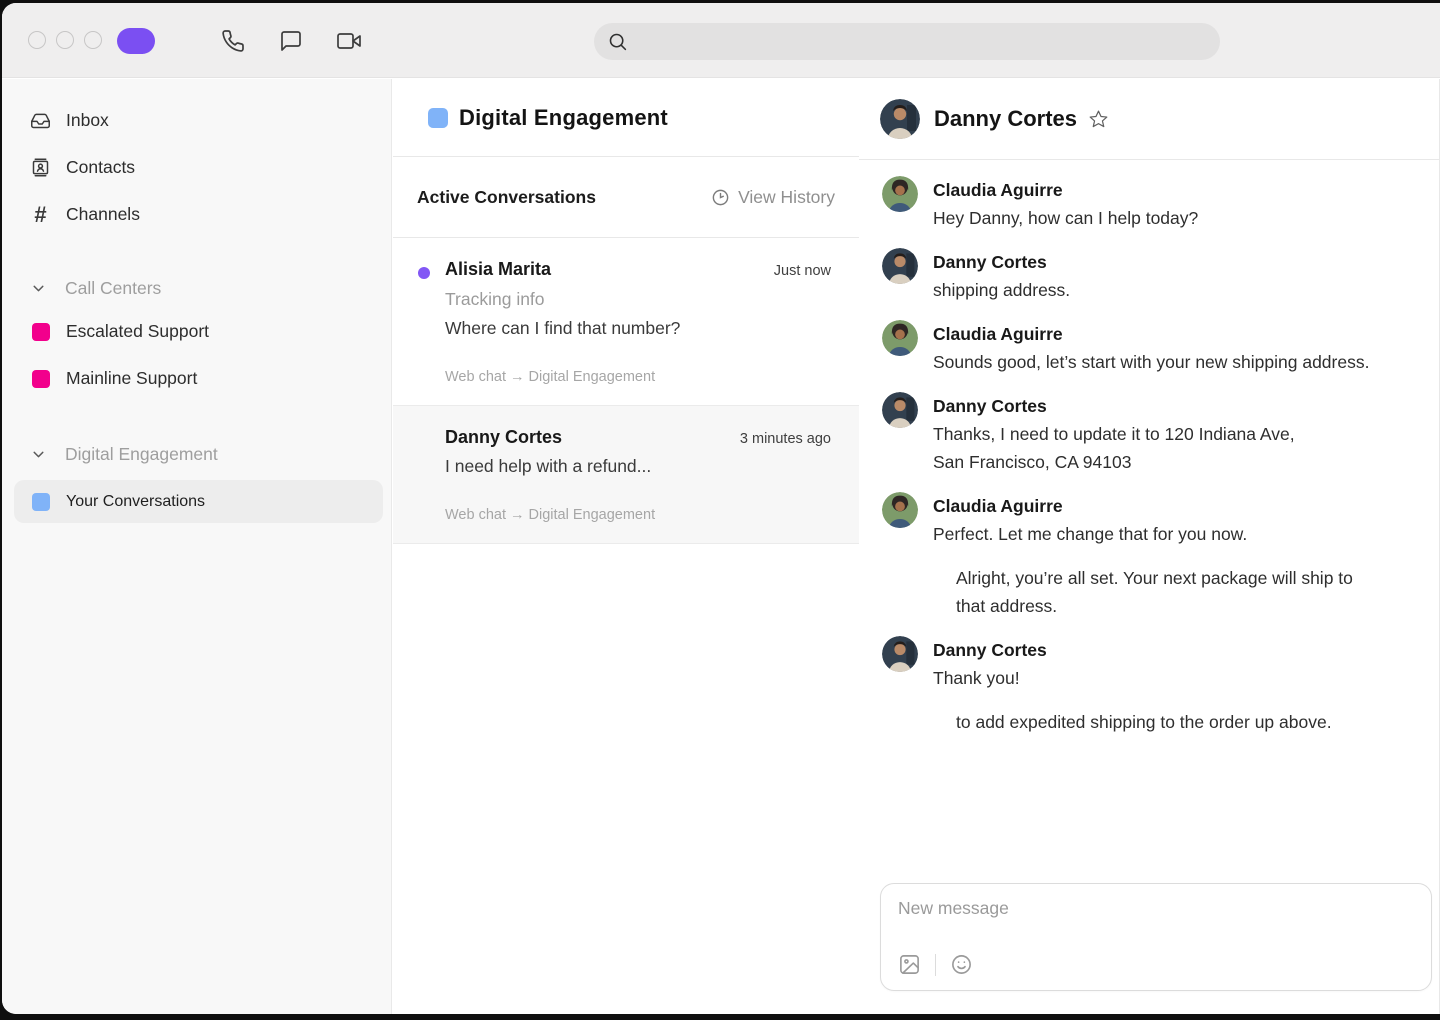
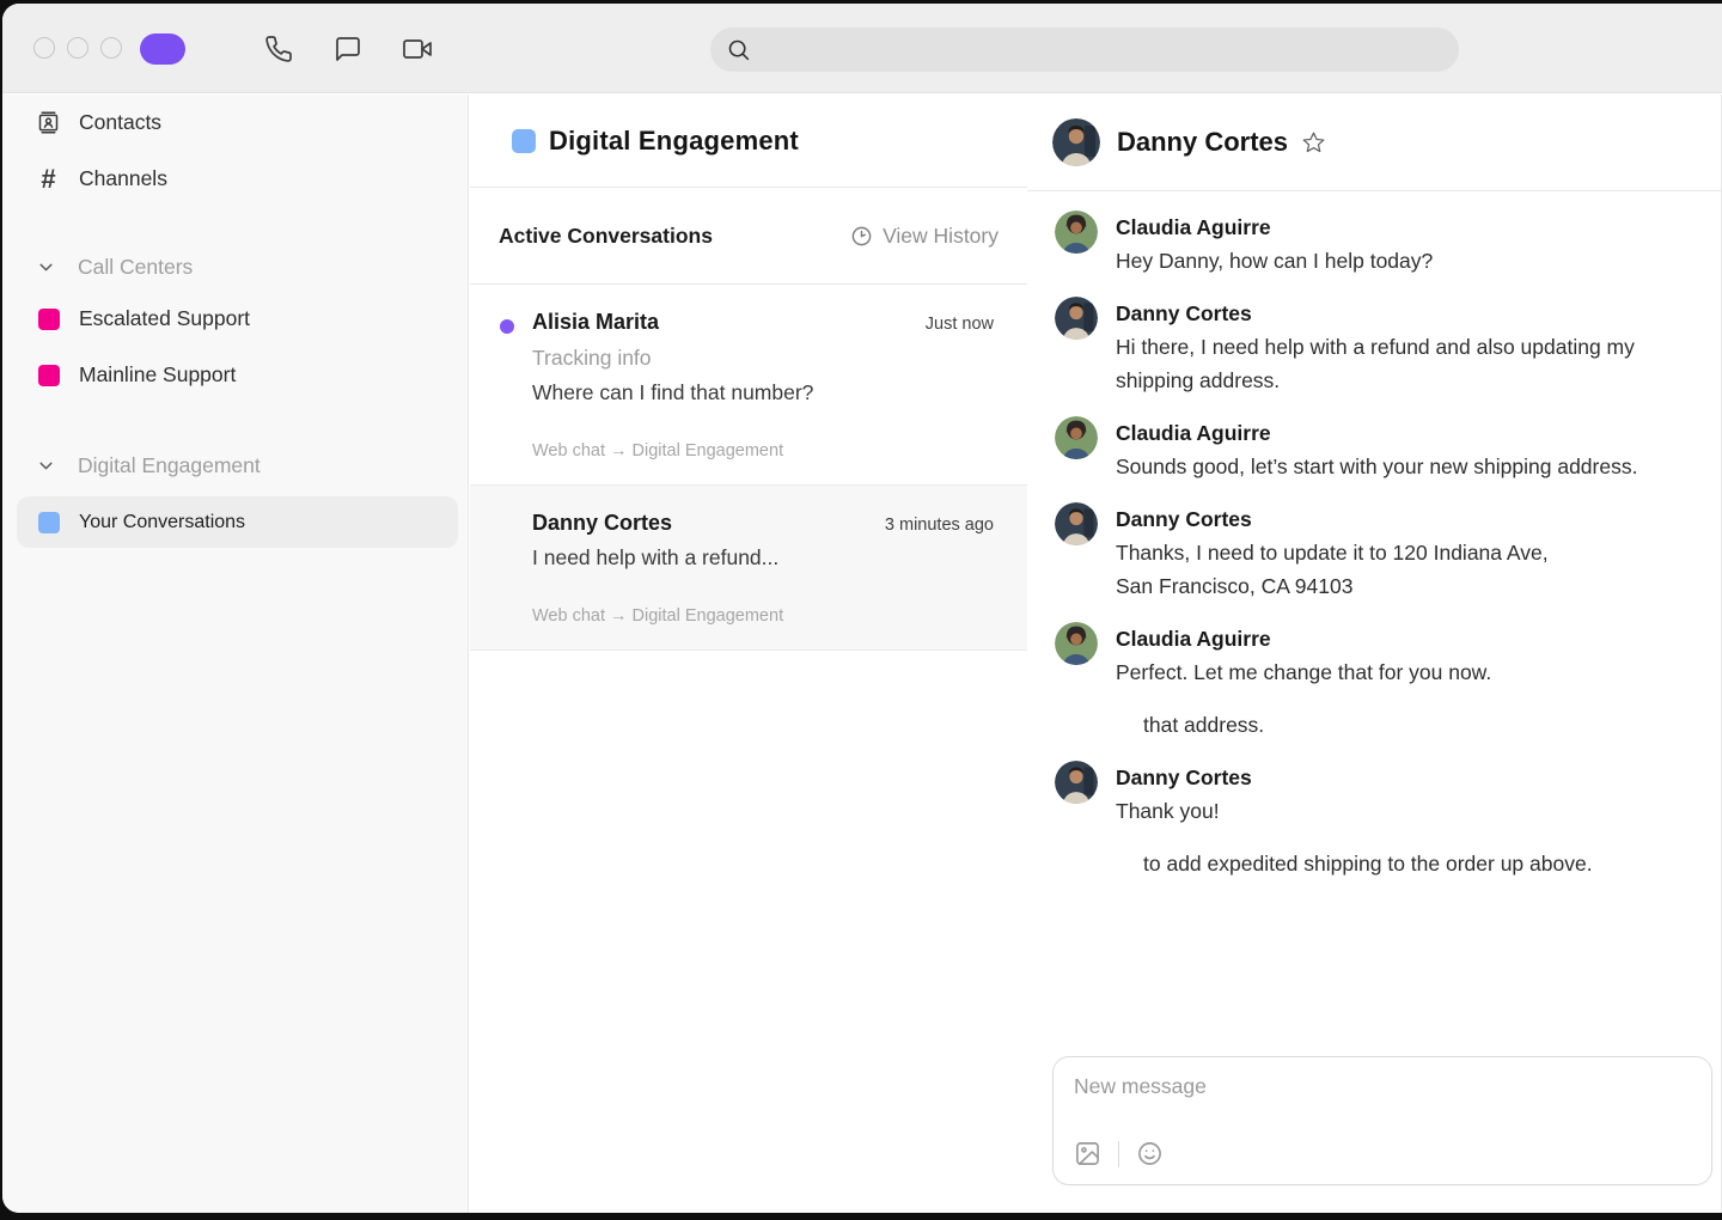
- Inbox
  Contacts
  #
  Channels
  Call Centers
  Escalated Support
  Mainline Support
  Digital Engagement
  Your Conversations
  Digital Engagement
  Active Conversations
  View History
  Alisia Marita
  Just now
  Tracking info
  Where can I find that number?
  Web chat → Digital Engagement
  Danny Cortes
  3 minutes ago
  I need help with a refund...
  Web chat → Digital Engagement
  Danny Cortes
  Claudia Aguirre
  Hey Danny, how can I help today?
  Danny Cortes
+ Hi there, I need help with a refund and also updating my
  shipping address.
  Claudia Aguirre
  Sounds good, let’s start with your new shipping address.
  Danny Cortes
  Thanks, I need to update it to 120 Indiana Ave,
  San Francisco, CA 94103
  Claudia Aguirre
  Perfect. Let me change that for you now.
- Alright, you’re all set. Your next package will ship to
  that address.
  Danny Cortes
  Thank you!
  to add expedited shipping to the order up above.
  New message
